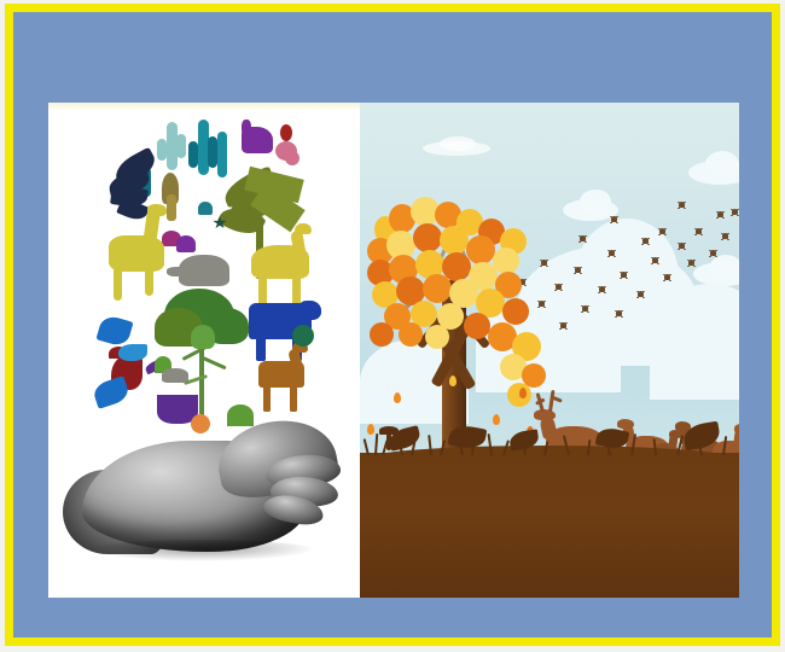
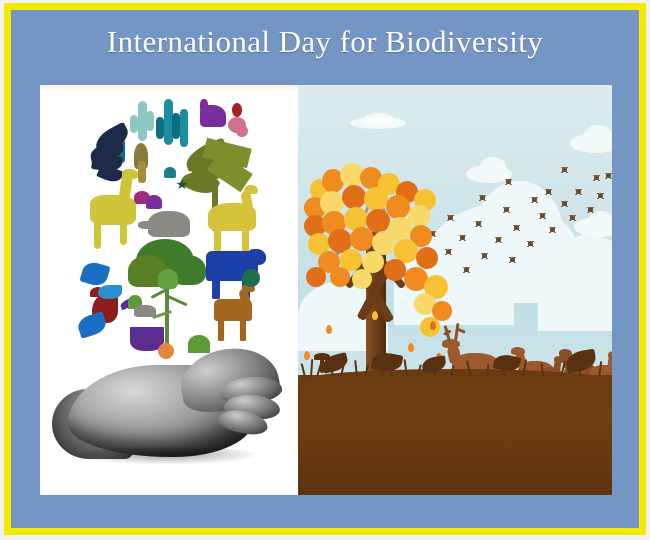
+ International Day for Biodiversity
